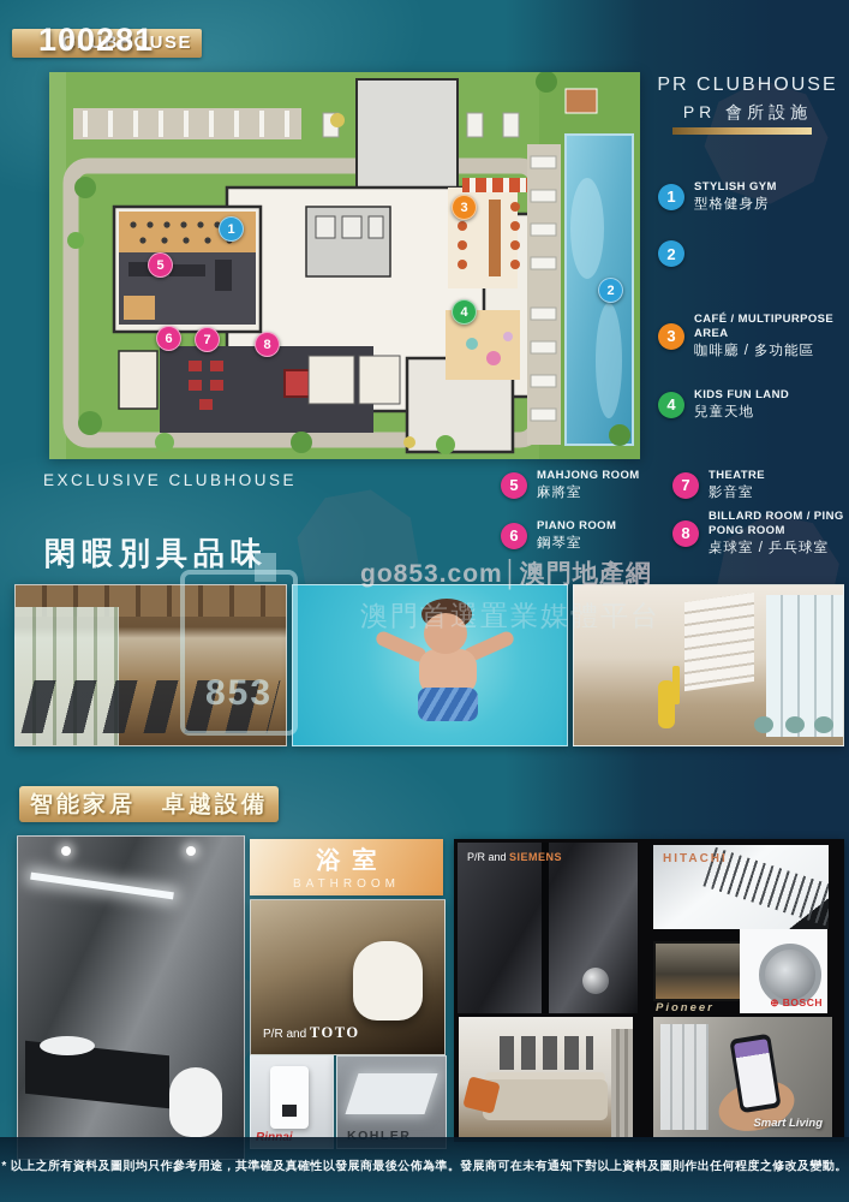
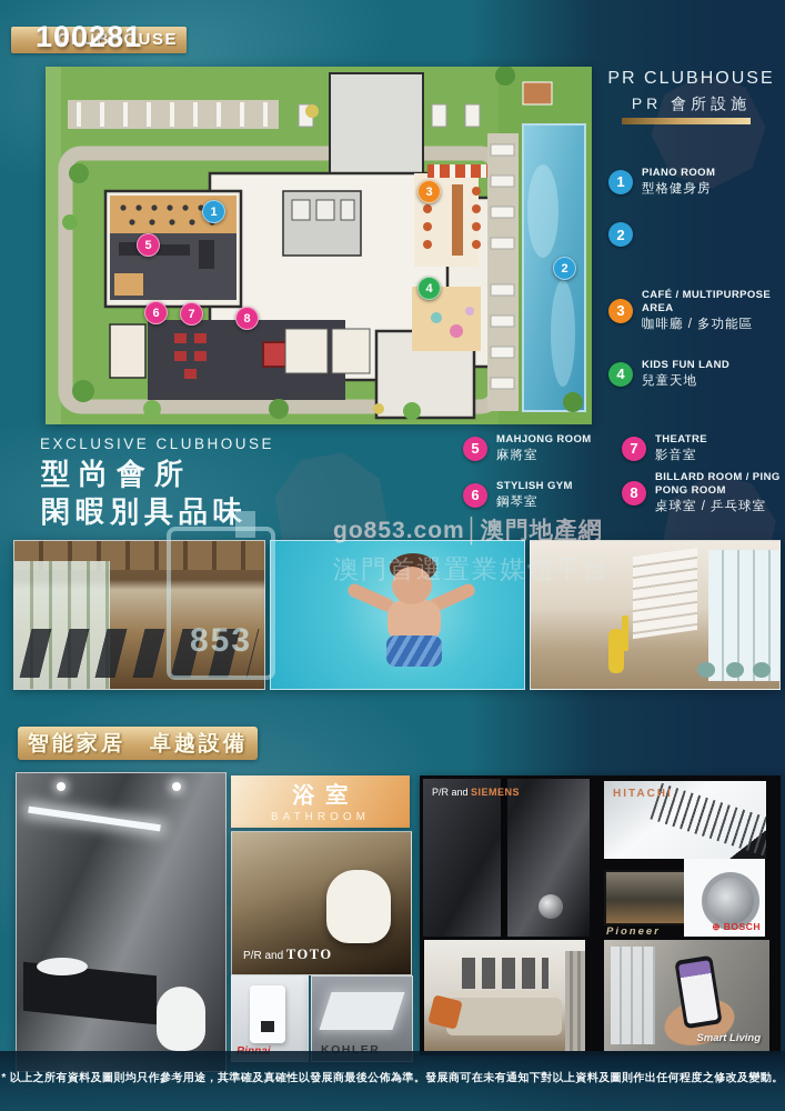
  CLUBHOUSE
  100281
  1
  2
  3
  4
  5
  6
  7
  8
  PR CLUBHOUSE
  PR 會所設施
  1
- STYLISH GYM
+ PIANO ROOM
  型格健身房
  2
  3
  CAFÉ / MULTIPURPOSE AREA
  咖啡廳 / 多功能區
  4
  KIDS FUN LAND
  兒童天地
  5
  MAHJONG ROOM
  麻將室
  6
- PIANO ROOM
+ STYLISH GYM
  鋼琴室
  7
  THEATRE
  影音室
  8
  BILLARD ROOM / PING PONG ROOM
  桌球室 / 乒乓球室
  EXCLUSIVE CLUBHOUSE
+ 型尚會所
  閑暇別具品味
  853
  go853.com│澳門地產網
  澳門首選置業媒體平台
  智能家居 卓越設備
  浴室
  BATHROOM
  P/R and TOTO
  KOHLER
  P/R and SIEMENS
  HITACHI
  ⊕ BOSCH
  Smart Living
  Pioneer
  * 以上之所有資料及圖則均只作參考用途，其準確及真確性以發展商最後公佈為準。發展商可在未有通知下對以上資料及圖則作出任何程度之修改及變動。
